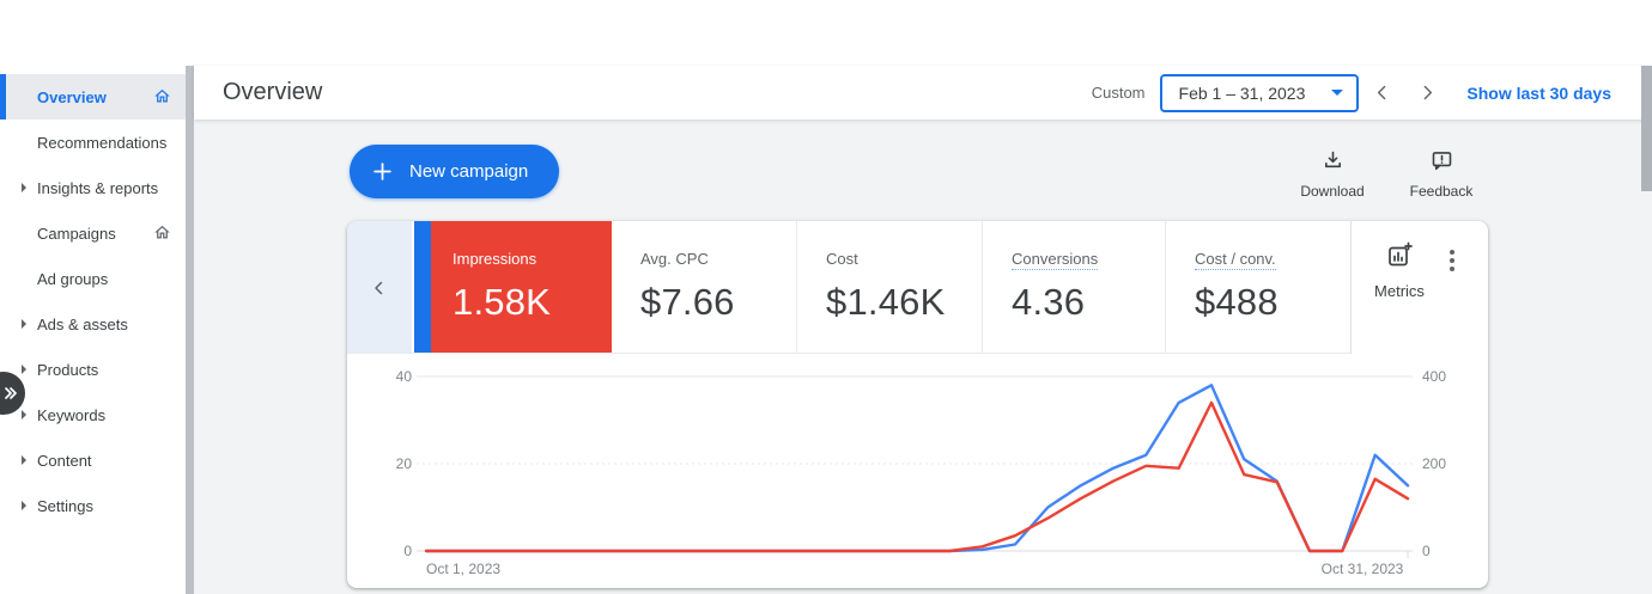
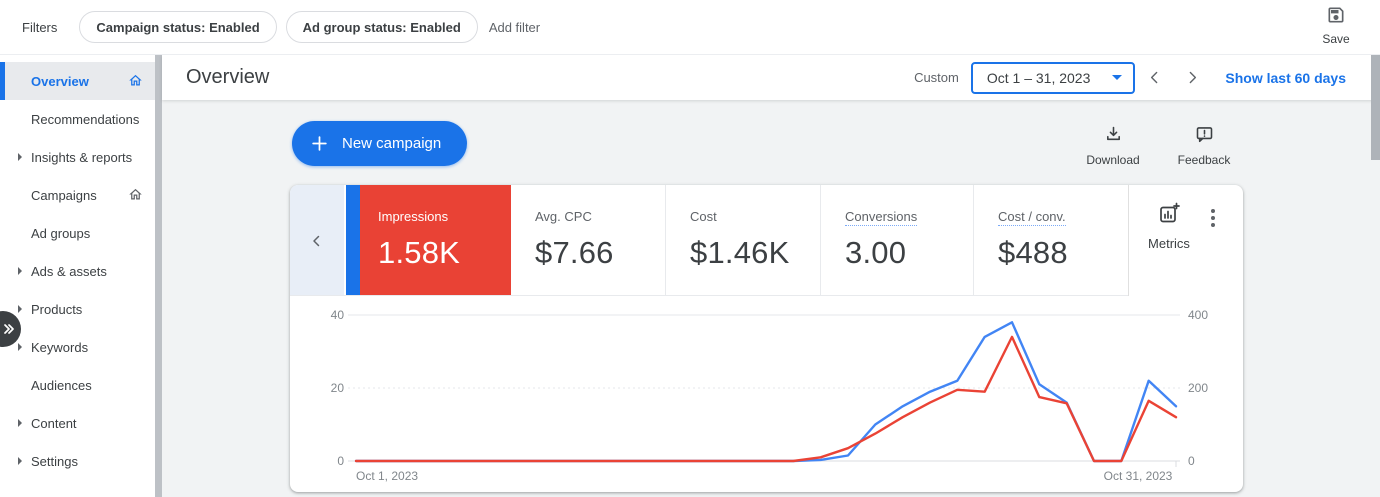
+ Filters
+ Campaign status: Enabled
+ Ad group status: Enabled
+ Add filter
+ Save
  Overview
  Recommendations
  Insights & reports
  Campaigns
  Ad groups
  Ads & assets
  Products
  Keywords
+ Audiences
  Content
  Settings
  Overview
  Custom
- Feb 1 – 31, 2023
+ Oct 1 – 31, 2023
- Show last 30 days
+ Show last 60 days
  New campaign
  Download
  Feedback
  Impressions
  1.58K
  Avg. CPC
  $7.66
  Cost
  $1.46K
  Conversions
- 4.36
+ 3.00
  Cost / conv.
  $488
  Metrics
  0
  20
  40
  0
  200
  400
  Oct 1, 2023
  Oct 31, 2023
